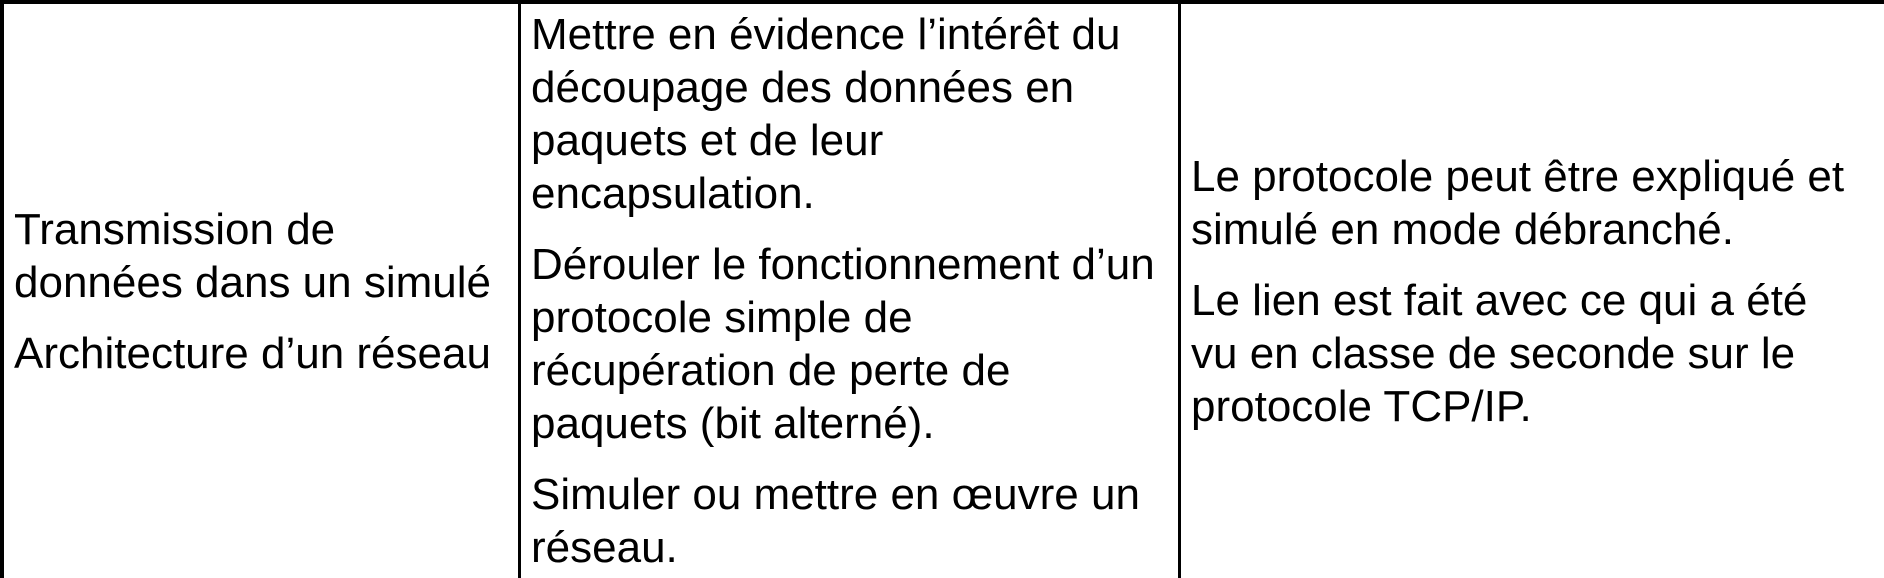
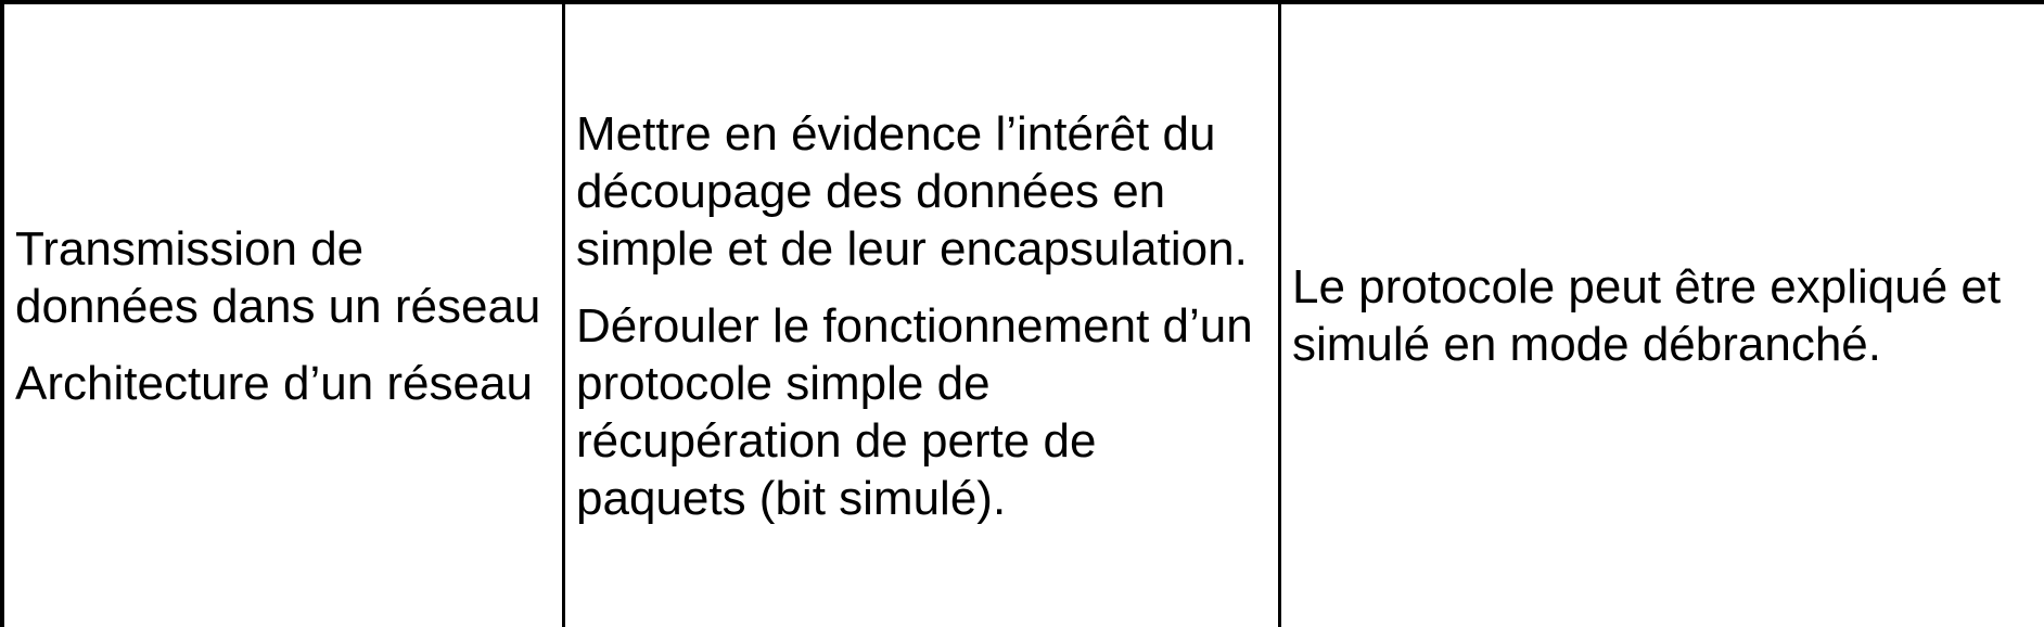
- Transmission de données dans un simulé
+ Transmission de données dans un réseau
  Architecture d’un réseau
- Mettre en évidence l’intérêt du découpage des données en paquets et de leur encapsulation.
+ Mettre en évidence l’intérêt du découpage des données en simple et de leur encapsulation.
- Dérouler le fonctionnement d’un protocole simple de récupération de perte de paquets (bit alterné).
+ Dérouler le fonctionnement d’un protocole simple de récupération de perte de paquets (bit simulé).
- Simuler ou mettre en œuvre un réseau.
  Le protocole peut être expliqué et simulé en mode débranché.
- Le lien est fait avec ce qui a été vu en classe de seconde sur le protocole TCP/IP.
